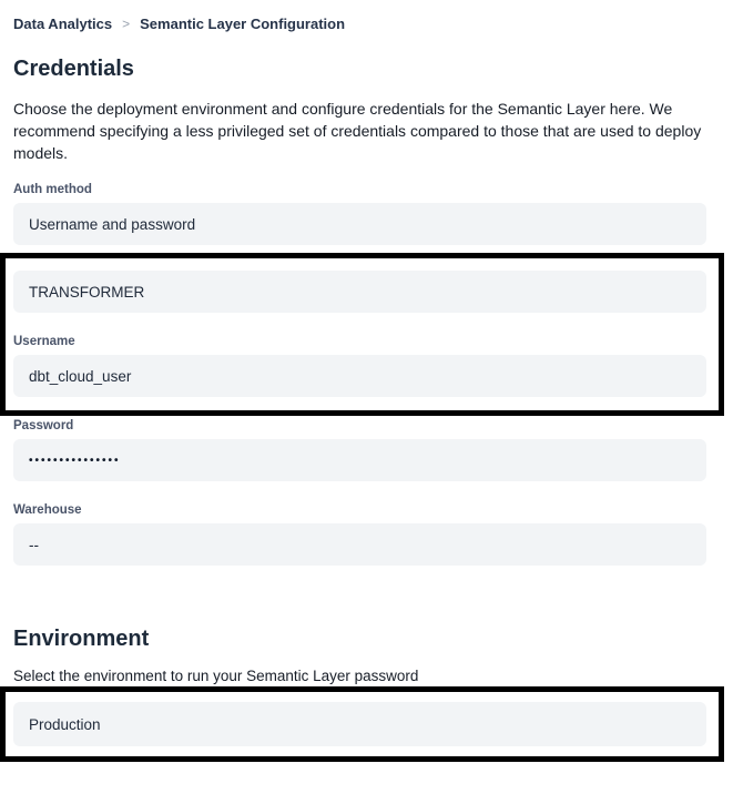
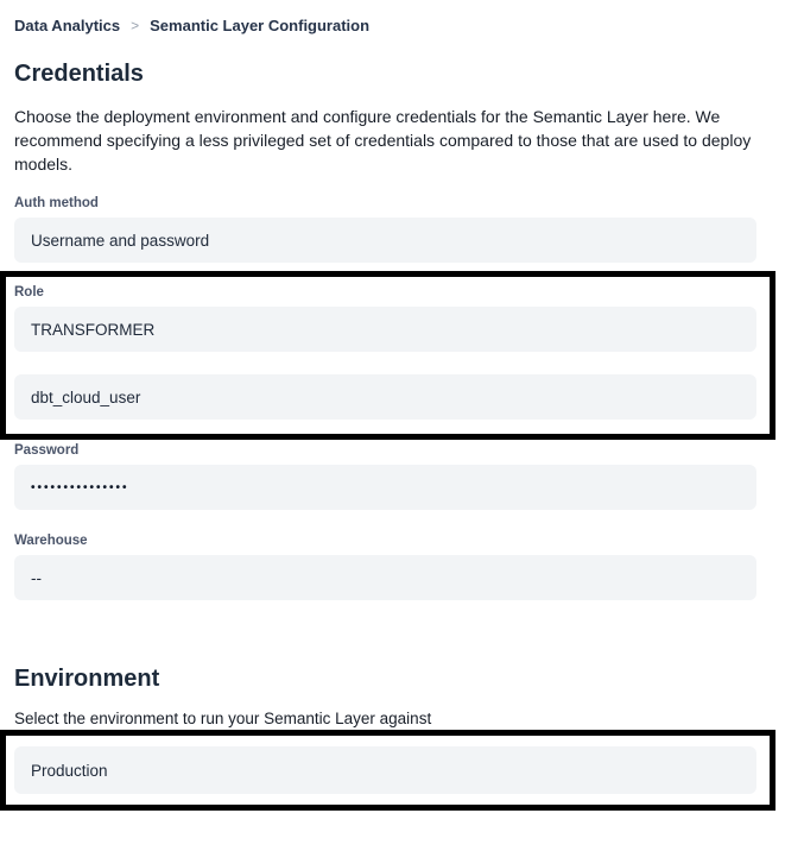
  Data Analytics
  >
  Semantic Layer Configuration
  Credentials
  Choose the deployment environment and configure credentials for the Semantic Layer here. We recommend specifying a less privileged set of credentials compared to those that are used to deploy models.
  Auth method
  Username and password
+ Role
  TRANSFORMER
- Username
  dbt_cloud_user
  Password
  •••••••••••••••
  Warehouse
  --
  Environment
- Select the environment to run your Semantic Layer password
+ Select the environment to run your Semantic Layer against
  Production
